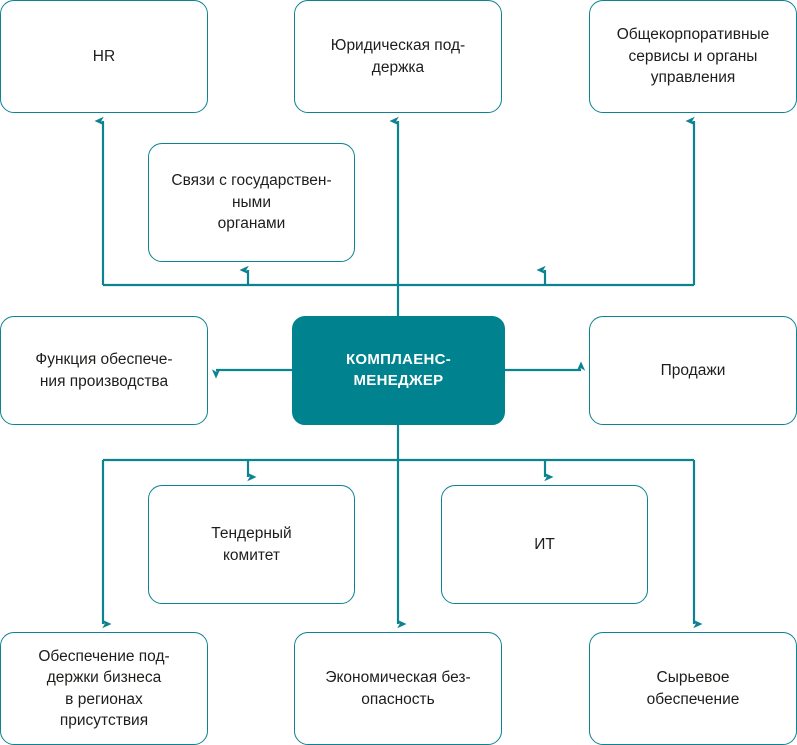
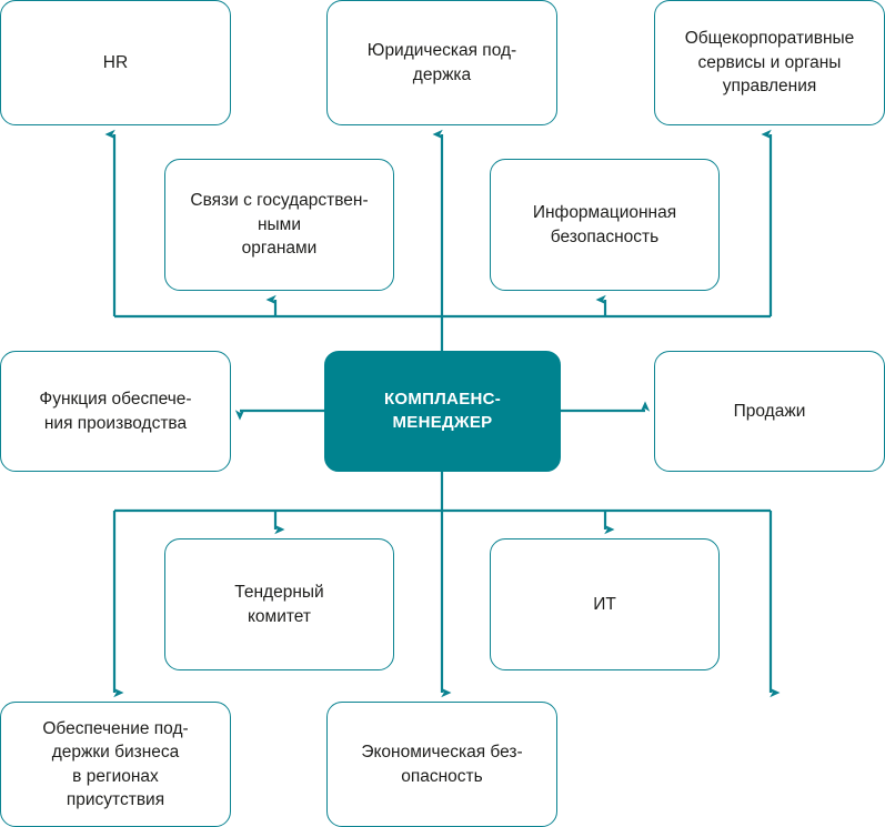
  HR
  Юридическая под-
  держка
  Общекорпоративные
  сервисы и органы
  управления
  Связи с государствен-
  ными
  органами
+ Информационная
+ безопасность
  Функция обеспече-
  ния производства
  КОМПЛАЕНС-
  МЕНЕДЖЕР
  Продажи
  Тендерный
  комитет
  ИТ
  Обеспечение под-
  держки бизнеса
  в регионах
  присутствия
  Экономическая без-
  опасность
- Сырьевое
- обеспечение
